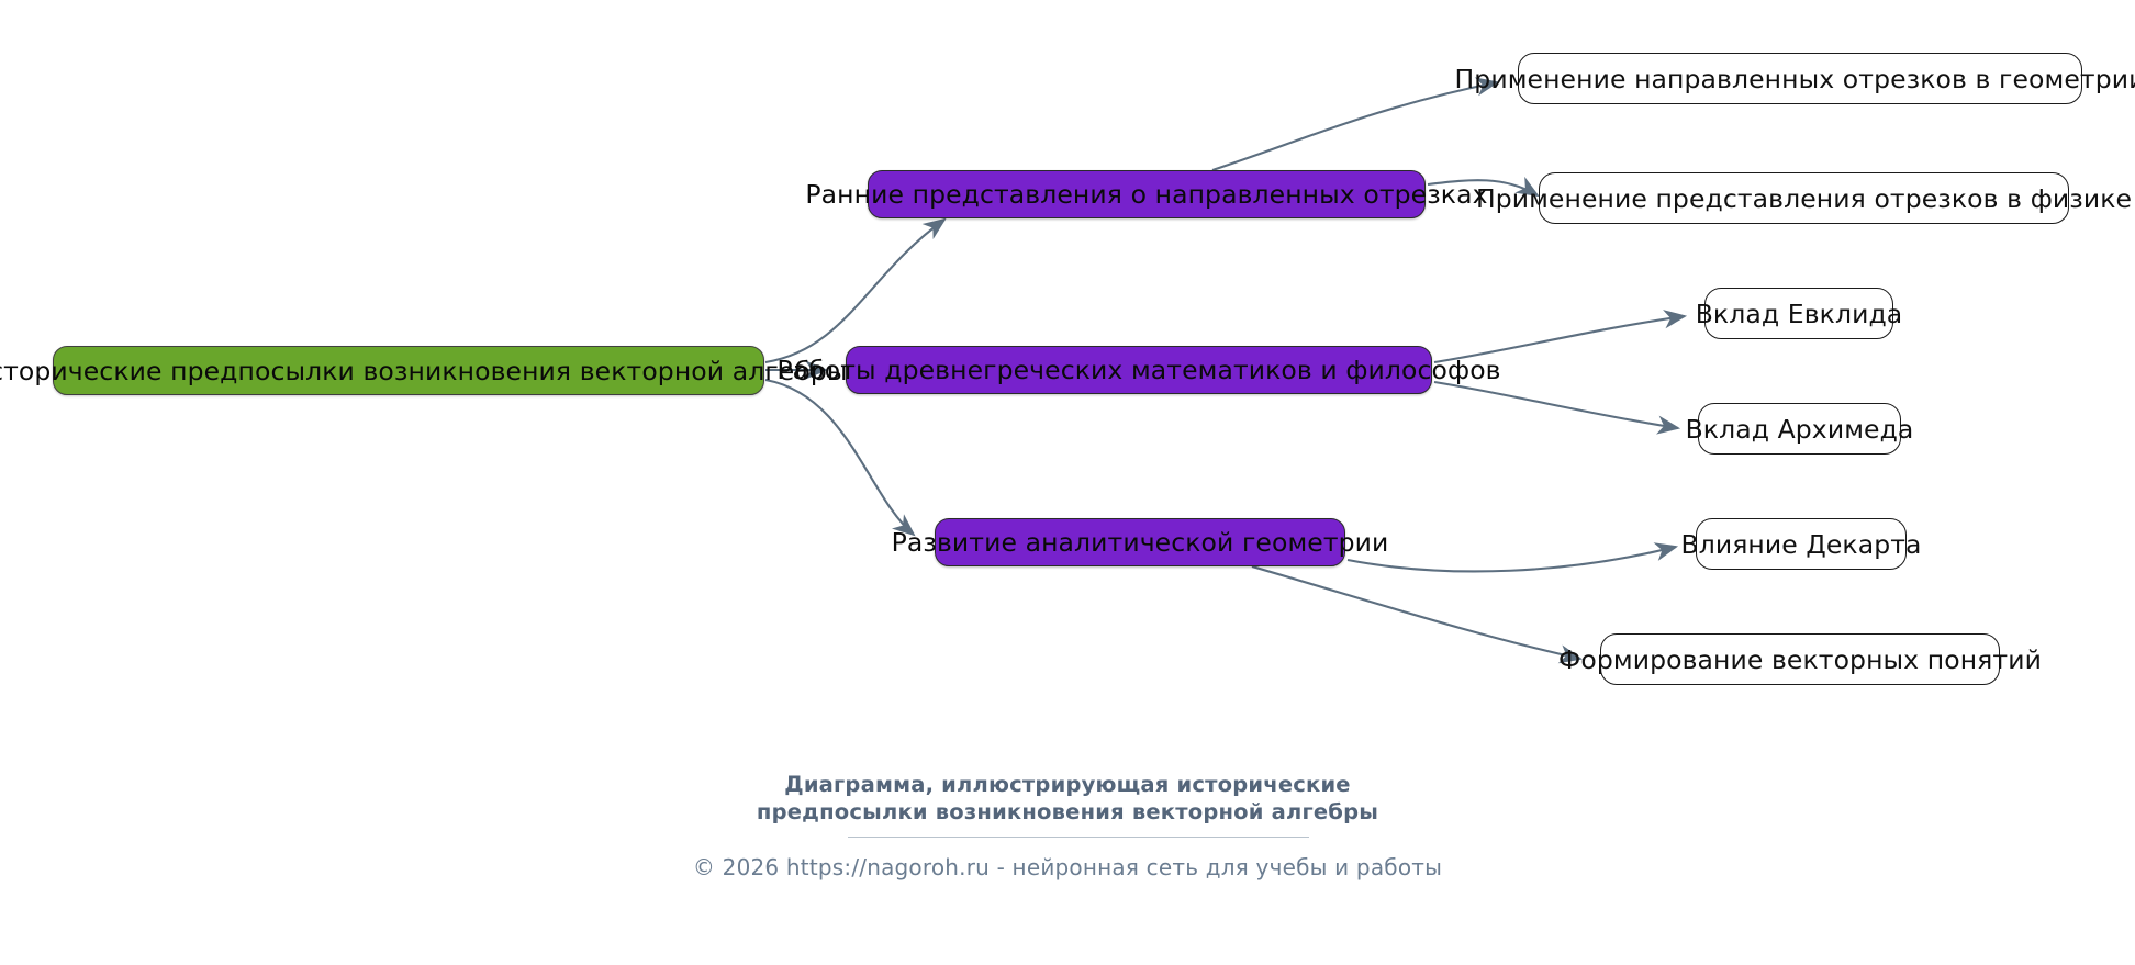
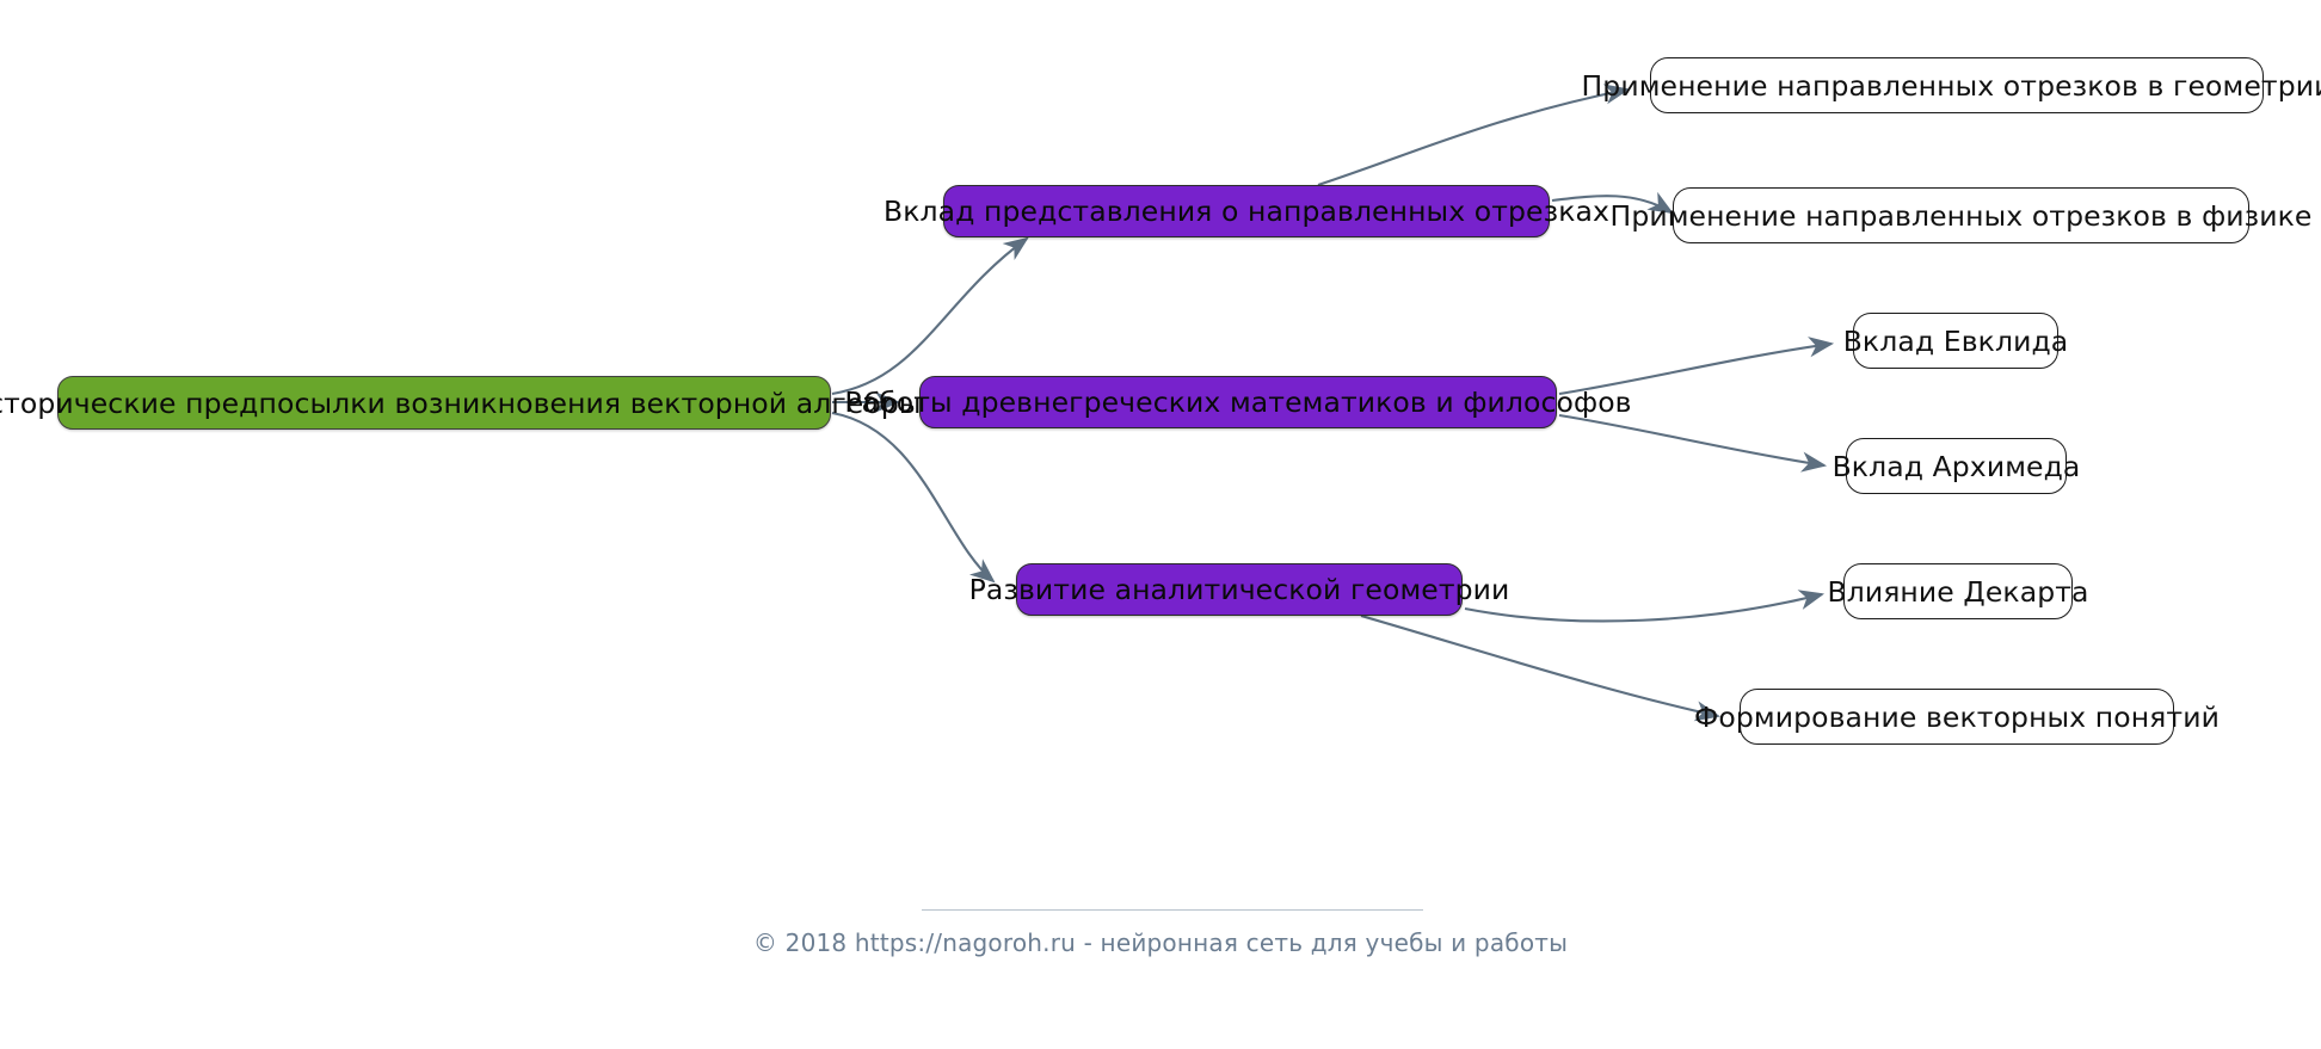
  торические предпосылки возникновения векторной алгебры
- Ранние представления о направленных отрезках
+ Вклад представления о направленных отрезках
  Работы древнегреческих математиков и философов
  Развитие аналитической геометрии
  Применение направленных отрезков в геометри
- Применение представления отрезков в физике
+ Применение направленных отрезков в физике
  Вклад Евклида
  Вклад Архимеда
  Влияние Декарта
  Формирование векторных понятий
- Диаграмма, иллюстрирующая исторические
- предпосылки возникновения векторной алгебры
- © 2026 https://nagoroh.ru - нейронная сеть для учебы и работы
+ © 2018 https://nagoroh.ru - нейронная сеть для учебы и работы
